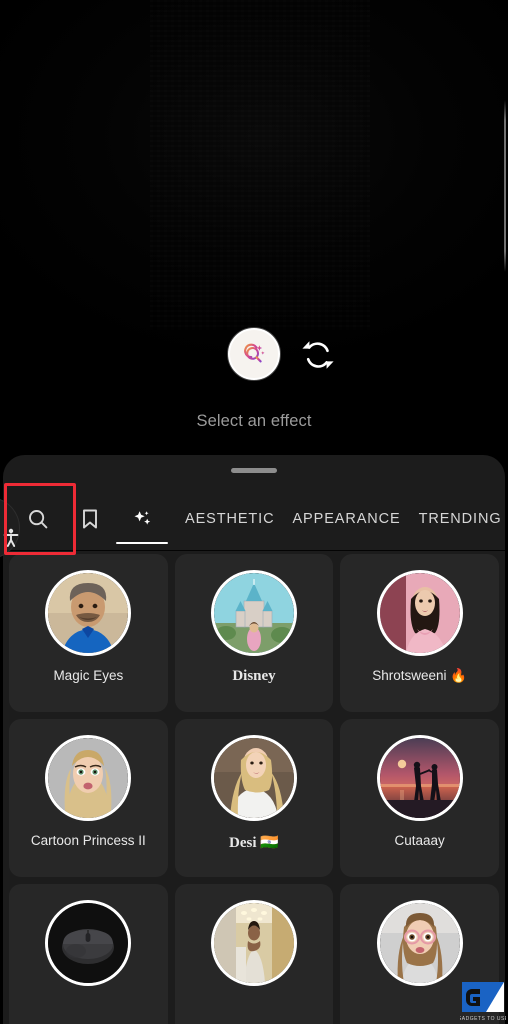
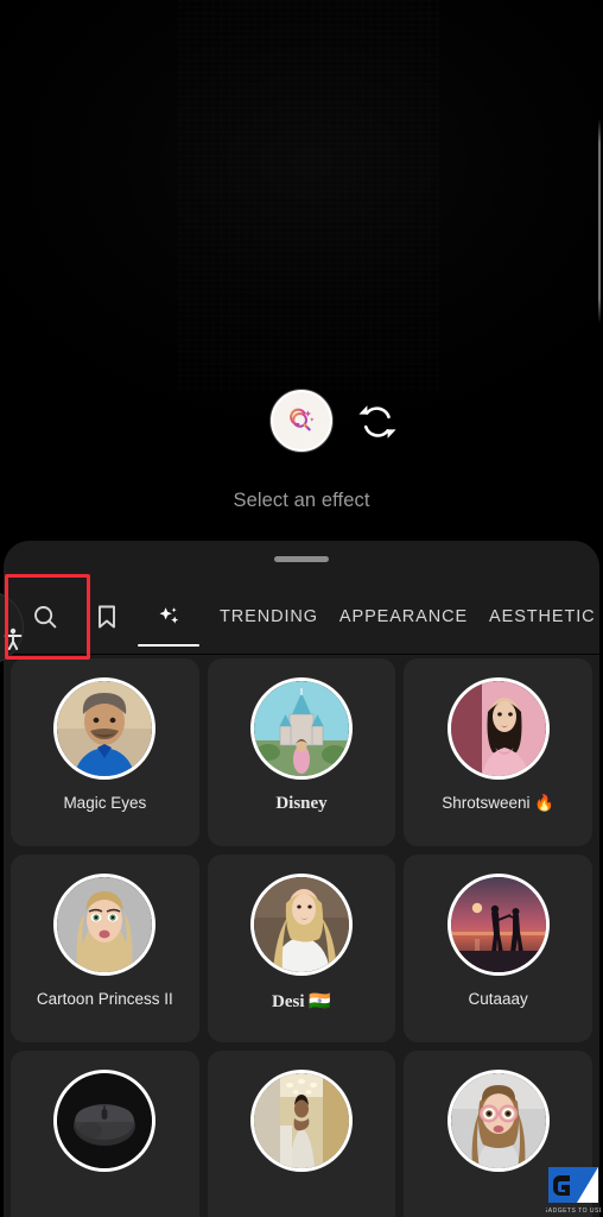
  Select an effect
- AESTHETIC
+ TRENDING
  APPEARANCE
- TRENDING
+ AESTHETIC
  Magic Eyes
  Disney
  Shrotsweeni 🔥
  Cartoon Princess II
  Desi 🇮🇳
  Cutaaay
